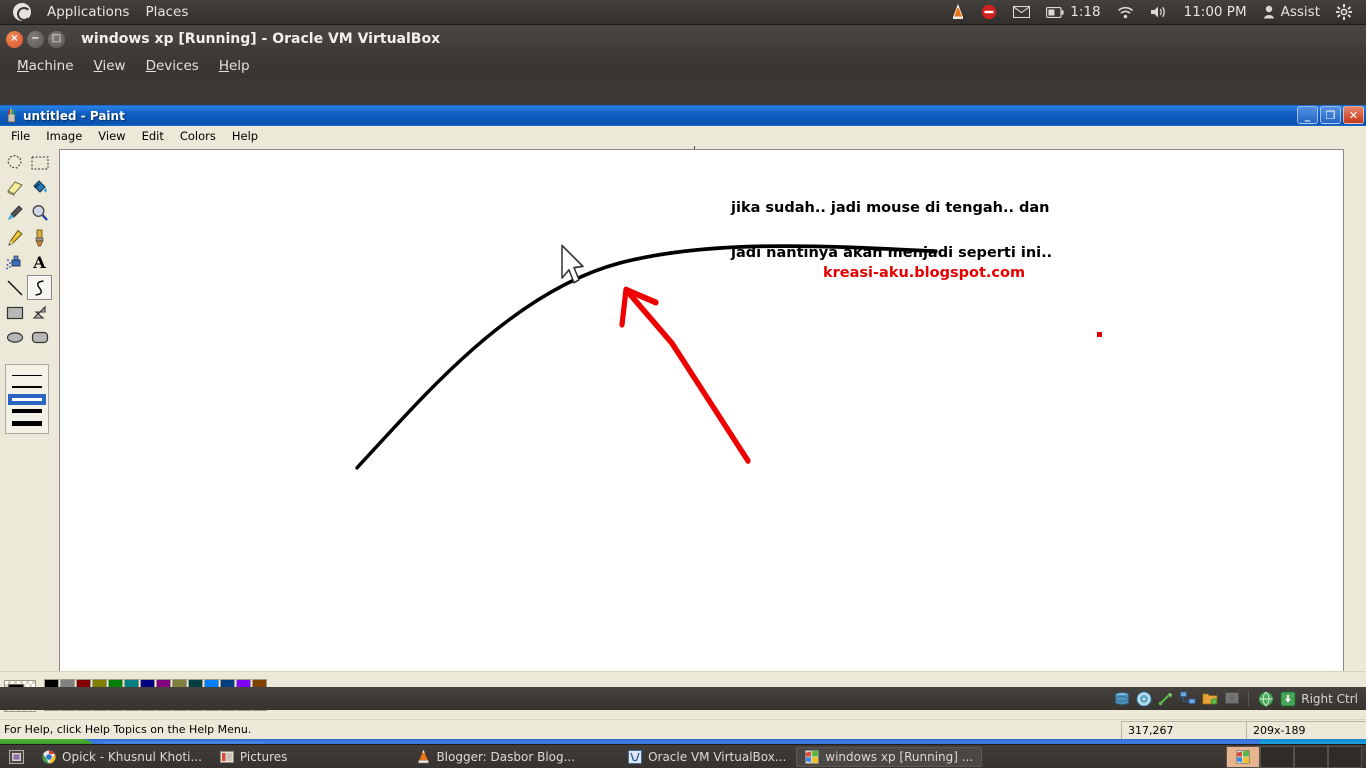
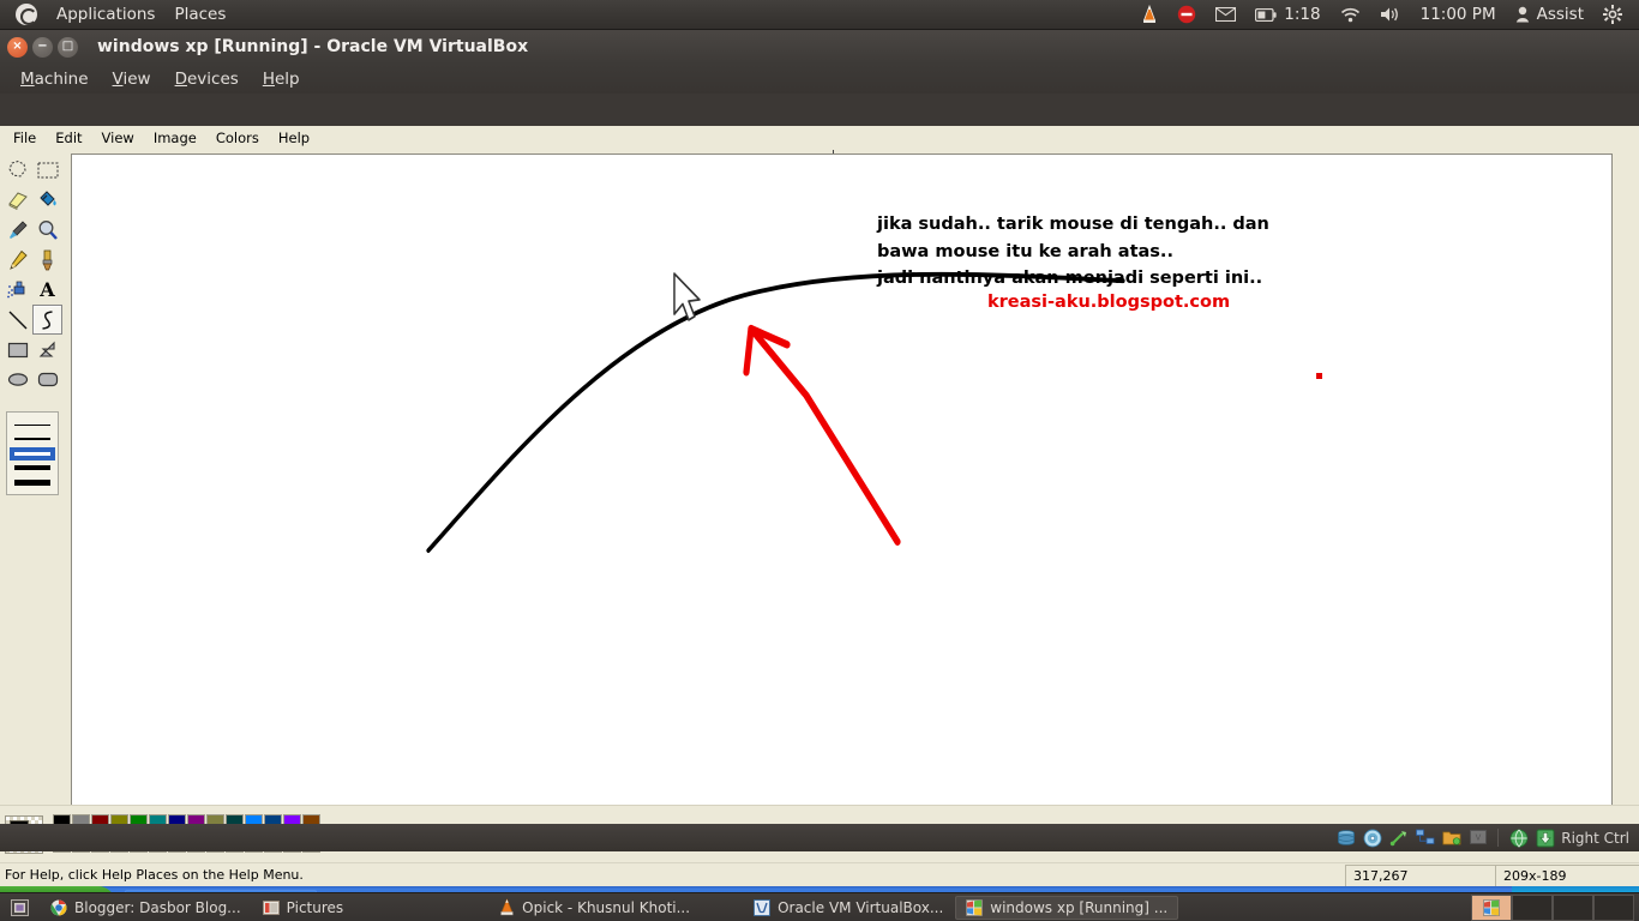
  Applications
  Places
  1:18
  11:00 PM
  Assist
  ×
  −
  □
  windows xp [Running] - Oracle VM VirtualBox
  Machine
  View
  Devices
  Help
- untitled - Paint
- _
- ❐
- ✕
  File
- Image
+ Edit
  View
- Edit
+ Image
  Colors
  Help
  A
- jika sudah.. jadi mouse di tengah.. dan
+ jika sudah.. tarik mouse di tengah.. dan
+ bawa mouse itu ke arah atas..
  jadi nantinya akan menjadi seperti ini..
  kreasi-aku.blogspot.com
- For Help, click Help Topics on the Help Menu.
+ For Help, click Help Places on the Help Menu.
  317,267
  209x-189
  Right Ctrl
- Opick - Khusnul Khoti...
+ Blogger: Dasbor Blog...
  Pictures
- Blogger: Dasbor Blog...
+ Opick - Khusnul Khoti...
  Oracle VM VirtualBox...
  windows xp [Running] ...
